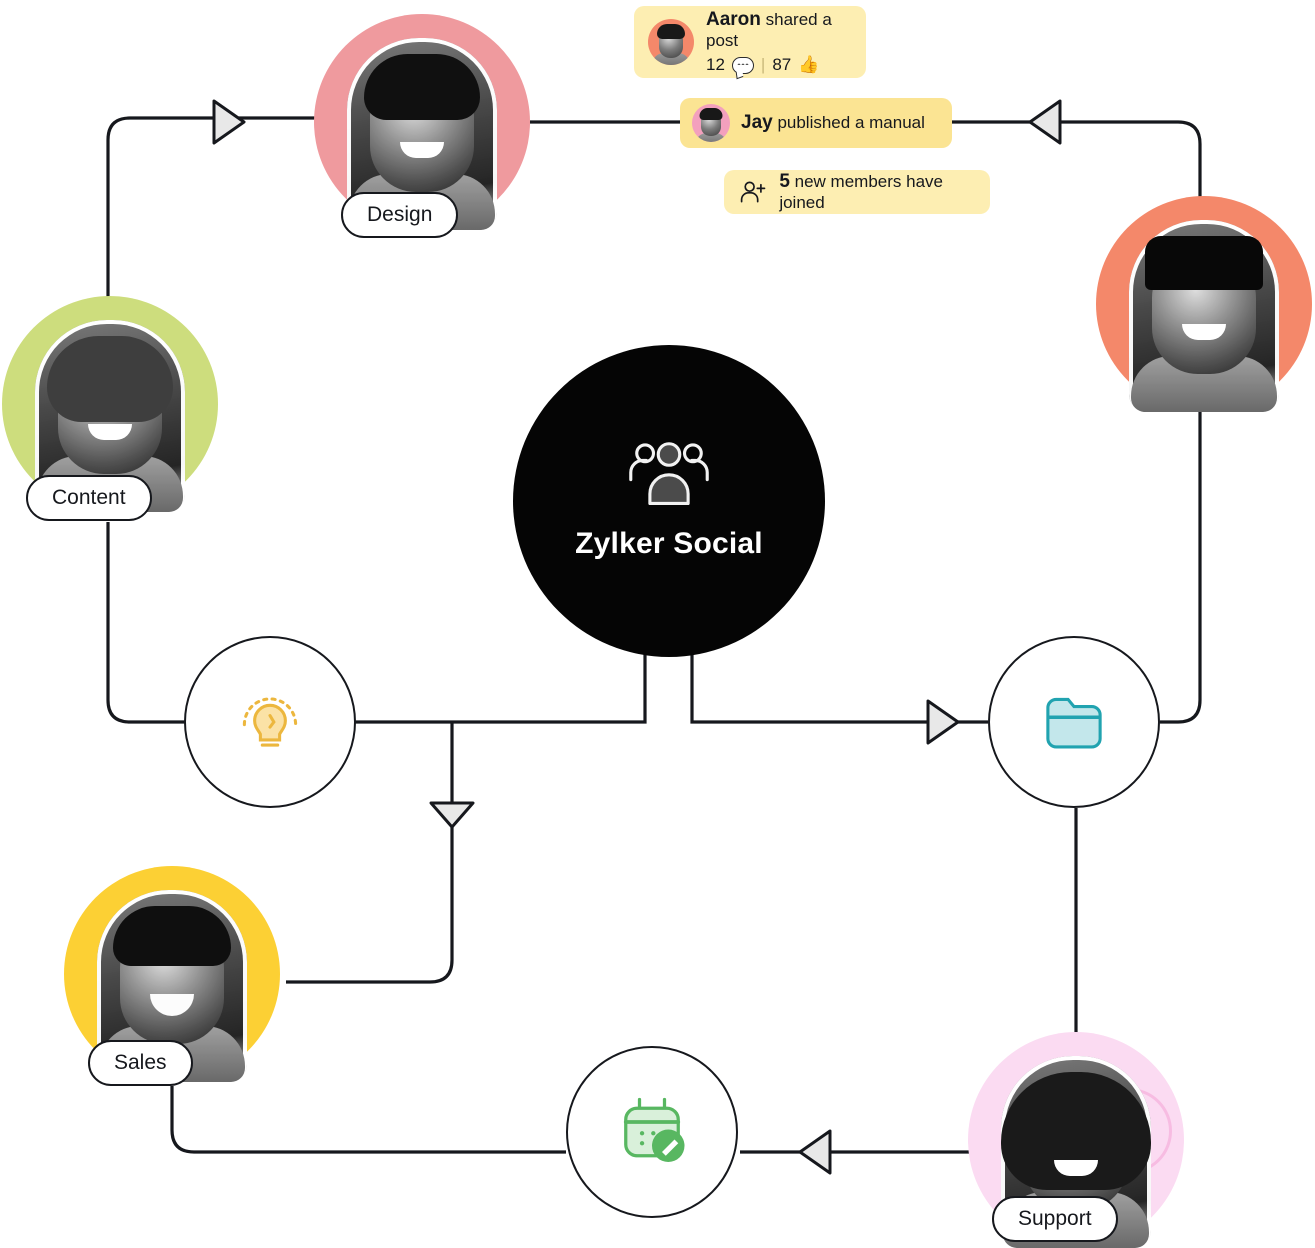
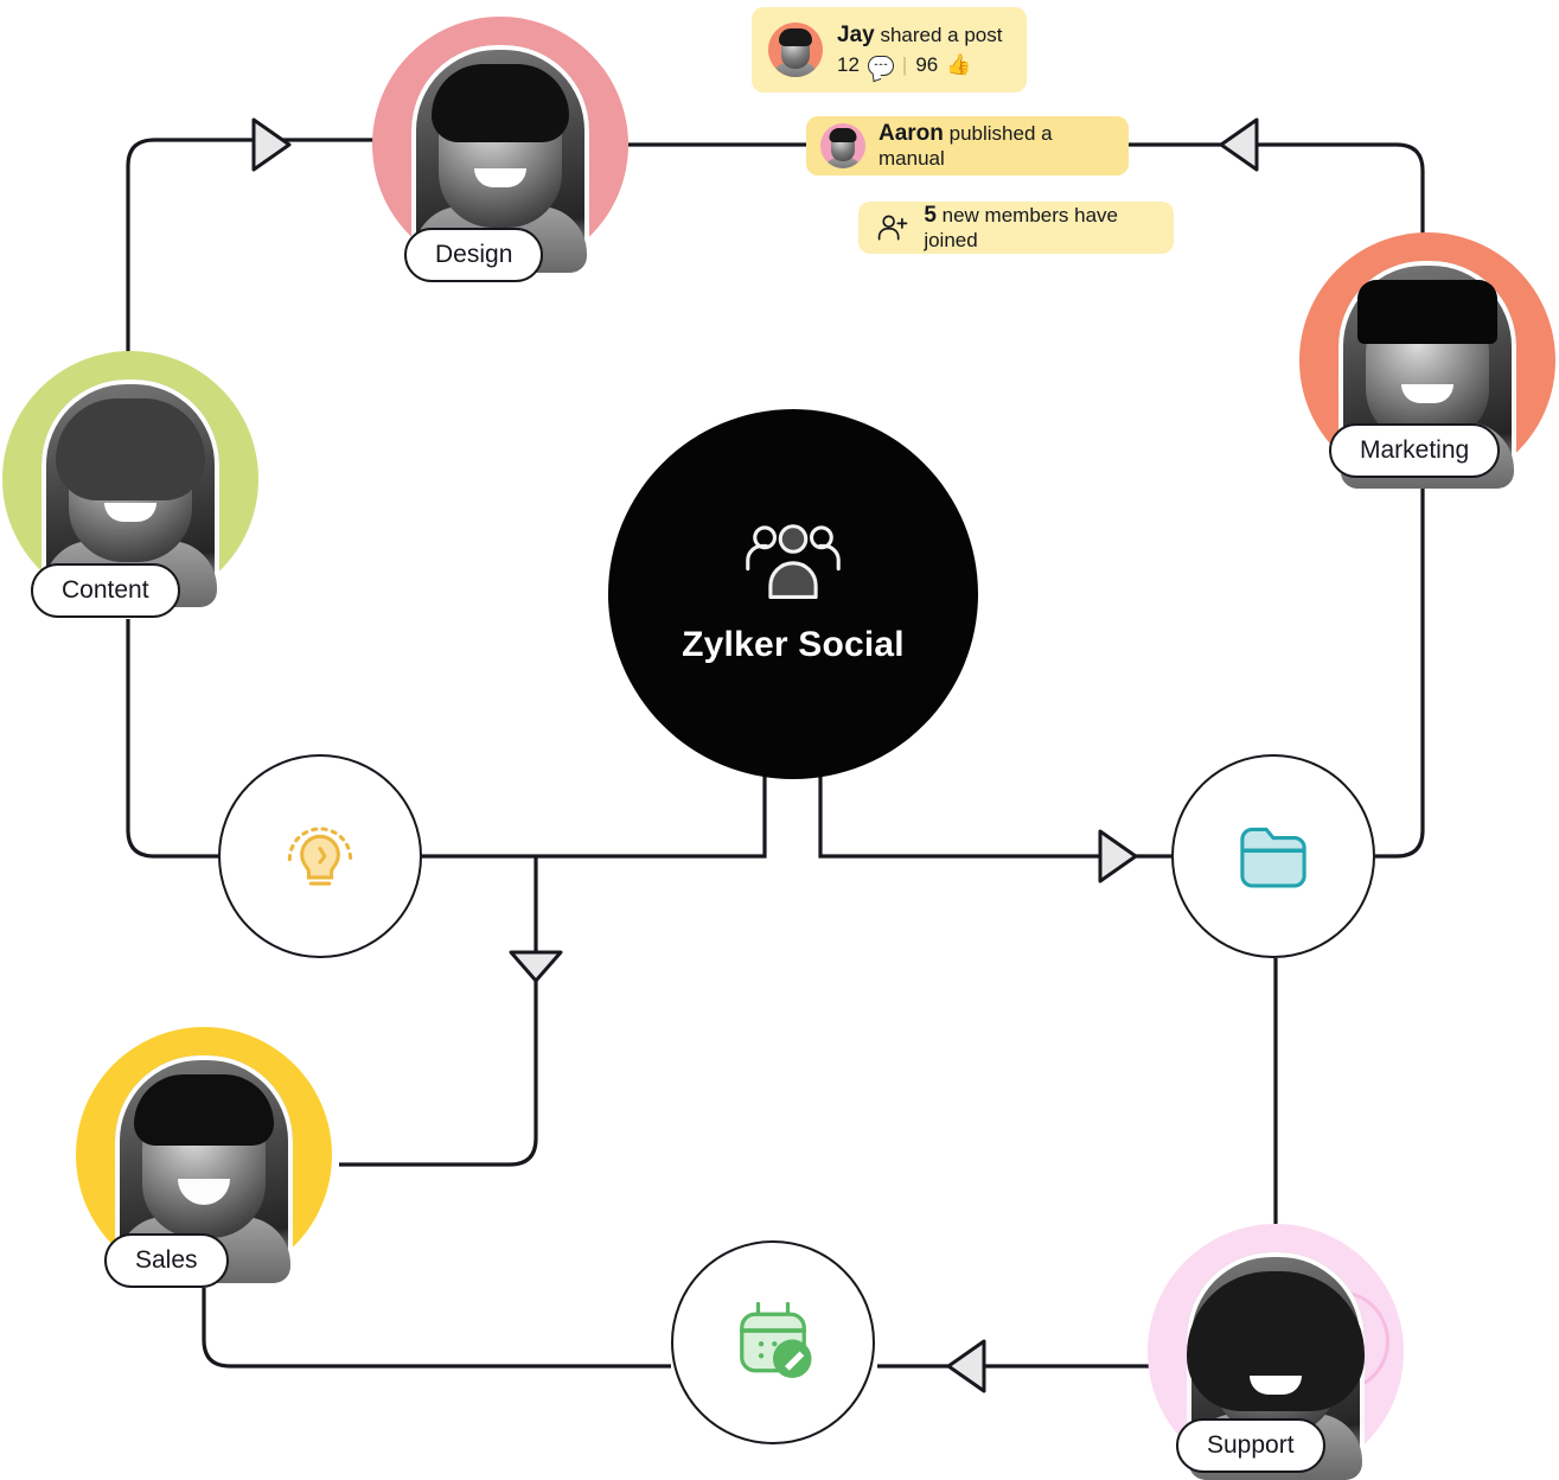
  Design
  Content
+ Marketing
  Sales
  Support
  Zylker Social
- Aaron shared a post
+ Jay shared a post
  12
  |
- 87
+ 96
  👍
- Jay published a manual
+ Aaron published a manual
  5 new members have joined
